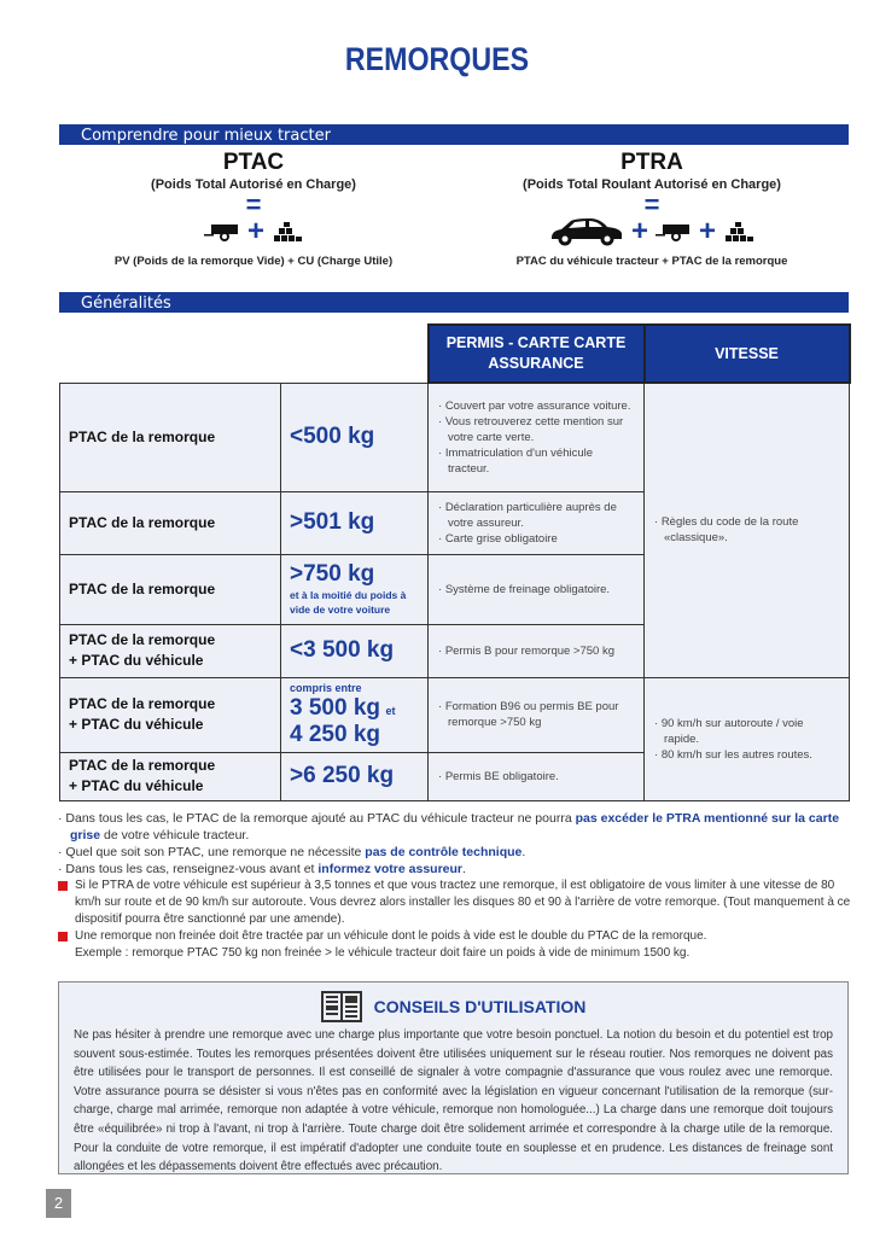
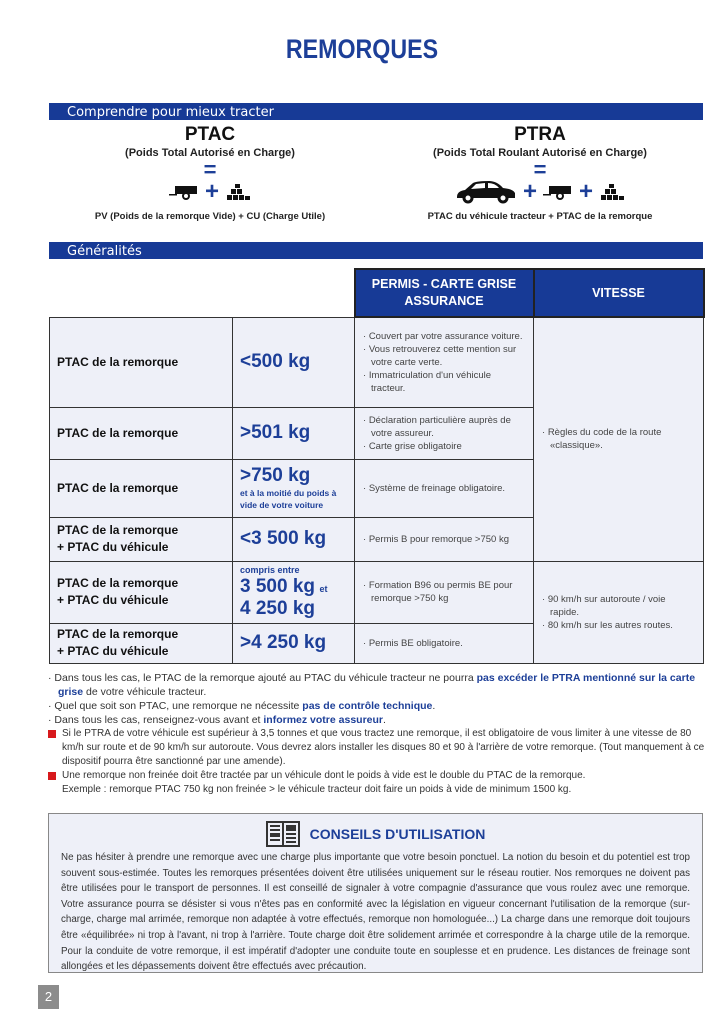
  REMORQUES
  Comprendre pour mieux tracter
  PTAC
  (Poids Total Autorisé en Charge)
  =
  +
  PV (Poids de la remorque Vide) + CU (Charge Utile)
  PTRA
  (Poids Total Roulant Autorisé en Charge)
  =
  +
  +
  PTAC du véhicule tracteur + PTAC de la remorque
  Généralités
- 	PERMIS - CARTE CARTE ASSURANCE	VITESSE
+ 	PERMIS - CARTE GRISE ASSURANCE	VITESSE
  PTAC de la remorque	<500 kg	Couvert par votre assurance voiture.Vous retrouverez cette mention sur votre carte verte.Immatriculation d'un véhicule tracteur.	Règles du code de la route «classique».
  PTAC de la remorque	>501 kg	Déclaration particulière auprès de votre assureur.Carte grise obligatoire
  PTAC de la remorque	>750 kg et à la moitié du poids à vide de votre voiture	Système de freinage obligatoire.
  PTAC de la remorque+ PTAC du véhicule	<3 500 kg	Permis B pour remorque >750 kg
  PTAC de la remorque+ PTAC du véhicule	compris entre 3 500 kg et 4 250 kg	Formation B96 ou permis BE pour remorque >750 kg	90 km/h sur autoroute / voie rapide.80 km/h sur les autres routes.
- PTAC de la remorque+ PTAC du véhicule	>6 250 kg	Permis BE obligatoire.
+ PTAC de la remorque+ PTAC du véhicule	>4 250 kg	Permis BE obligatoire.
  Dans tous les cas, le PTAC de la remorque ajouté au PTAC du véhicule tracteur ne pourra pas excéder le PTRA mentionné sur la carte grise de votre véhicule tracteur.
  Quel que soit son PTAC, une remorque ne nécessite pas de contrôle technique.
  Dans tous les cas, renseignez-vous avant et informez votre assureur.
  Si le PTRA de votre véhicule est supérieur à 3,5 tonnes et que vous tractez une remorque, il est obligatoire de vous limiter à une vitesse de 80 km/h sur route et de 90 km/h sur autoroute. Vous devrez alors installer les disques 80 et 90 à l'arrière de votre remorque. (Tout manquement à ce dispositif pourra être sanctionné par une amende).
  Une remorque non freinée doit être tractée par un véhicule dont le poids à vide est le double du PTAC de la remorque.
  Exemple : remorque PTAC 750 kg non freinée > le véhicule tracteur doit faire un poids à vide de minimum 1500 kg.
  CONSEILS D'UTILISATION
- Ne pas hésiter à prendre une remorque avec une charge plus importante que votre besoin ponctuel. La notion du besoin et du potentiel est trop souvent sous-estimée. Toutes les remorques présentées doivent être utilisées uniquement sur le réseau routier. Nos remorques ne doivent pas être utilisées pour le transport de personnes. Il est conseillé de signaler à votre compagnie d'assurance que vous roulez avec une remorque. Votre assurance pourra se désister si vous n'êtes pas en conformité avec la législation en vigueur concernant l'utilisation de la remorque (sur-charge, charge mal arrimée, remorque non adaptée à votre véhicule, remorque non homologuée...) La charge dans une remorque doit toujours être «équilibrée» ni trop à l'avant, ni trop à l'arrière. Toute charge doit être solidement arrimée et correspondre à la charge utile de la remorque. Pour la conduite de votre remorque, il est impératif d'adopter une conduite toute en souplesse et en prudence. Les distances de freinage sont allongées et les dépassements doivent être effectués avec précaution.
+ Ne pas hésiter à prendre une remorque avec une charge plus importante que votre besoin ponctuel. La notion du besoin et du potentiel est trop souvent sous-estimée. Toutes les remorques présentées doivent être utilisées uniquement sur le réseau routier. Nos remorques ne doivent pas être utilisées pour le transport de personnes. Il est conseillé de signaler à votre compagnie d'assurance que vous roulez avec une remorque. Votre assurance pourra se désister si vous n'êtes pas en conformité avec la législation en vigueur concernant l'utilisation de la remorque (sur-charge, charge mal arrimée, remorque non adaptée à votre effectués, remorque non homologuée...) La charge dans une remorque doit toujours être «équilibrée» ni trop à l'avant, ni trop à l'arrière. Toute charge doit être solidement arrimée et correspondre à la charge utile de la remorque. Pour la conduite de votre remorque, il est impératif d'adopter une conduite toute en souplesse et en prudence. Les distances de freinage sont allongées et les dépassements doivent être effectués avec précaution.
  2
